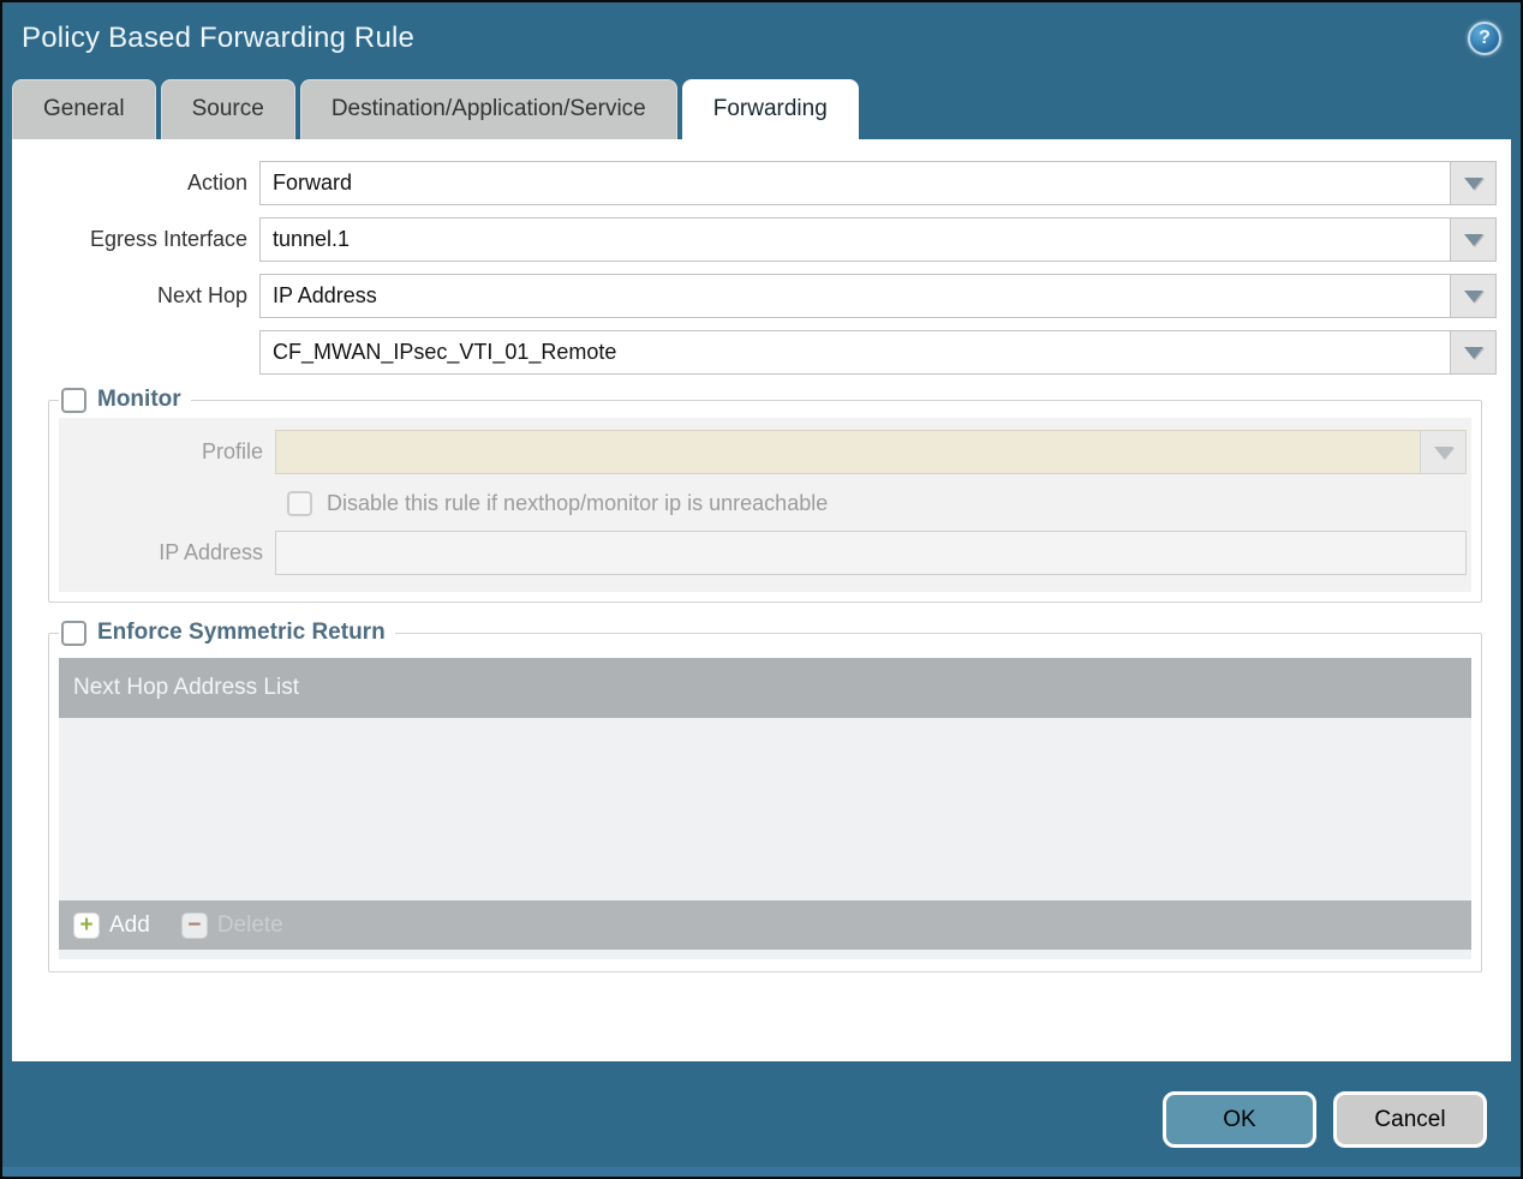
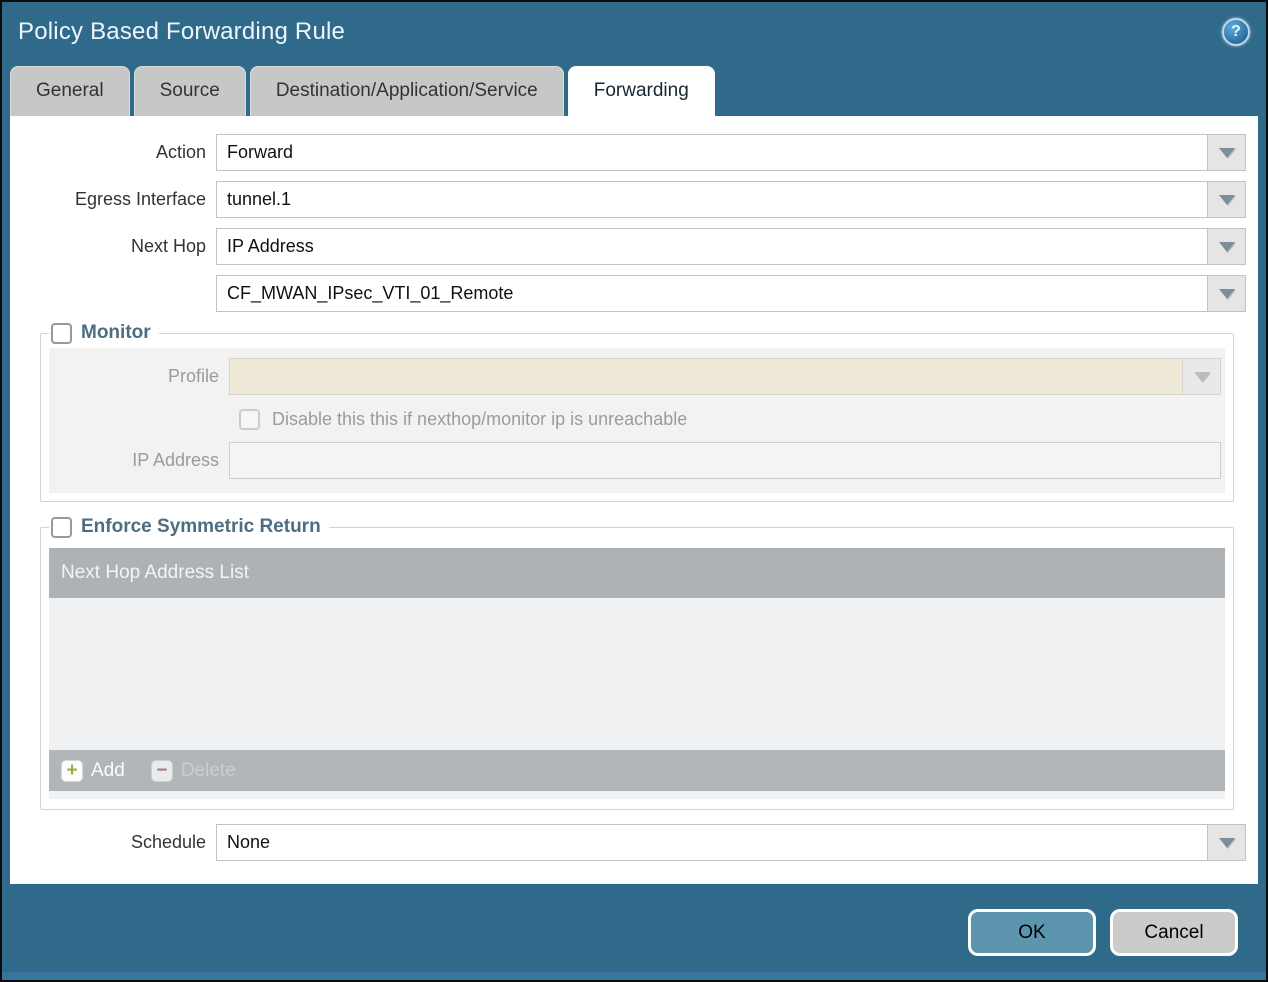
  Policy Based Forwarding Rule
  ?
  General
  Source
  Destination/Application/Service
  Forwarding
  Action
  Forward
  Egress Interface
  tunnel.1
  Next Hop
  IP Address
  CF_MWAN_IPsec_VTI_01_Remote
  Monitor
  Profile
- Disable this rule if nexthop/monitor ip is unreachable
+ Disable this this if nexthop/monitor ip is unreachable
  IP Address
  Enforce Symmetric Return
  Next Hop Address List
  +
  Add
  −
+ Schedule
+ None
  OK
  Cancel
